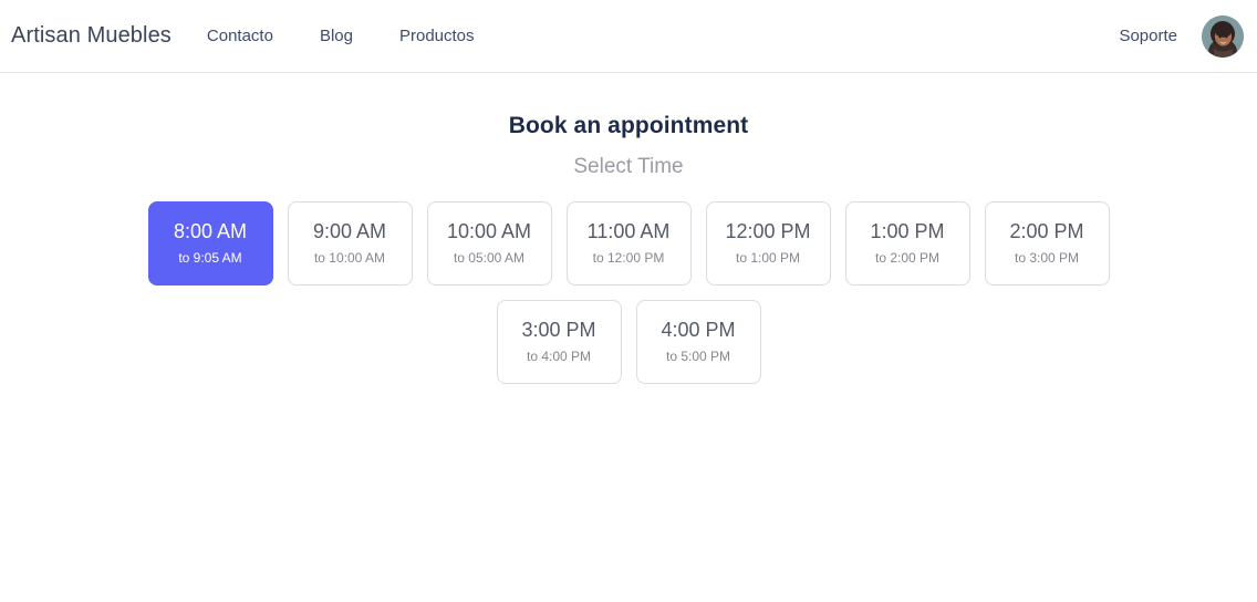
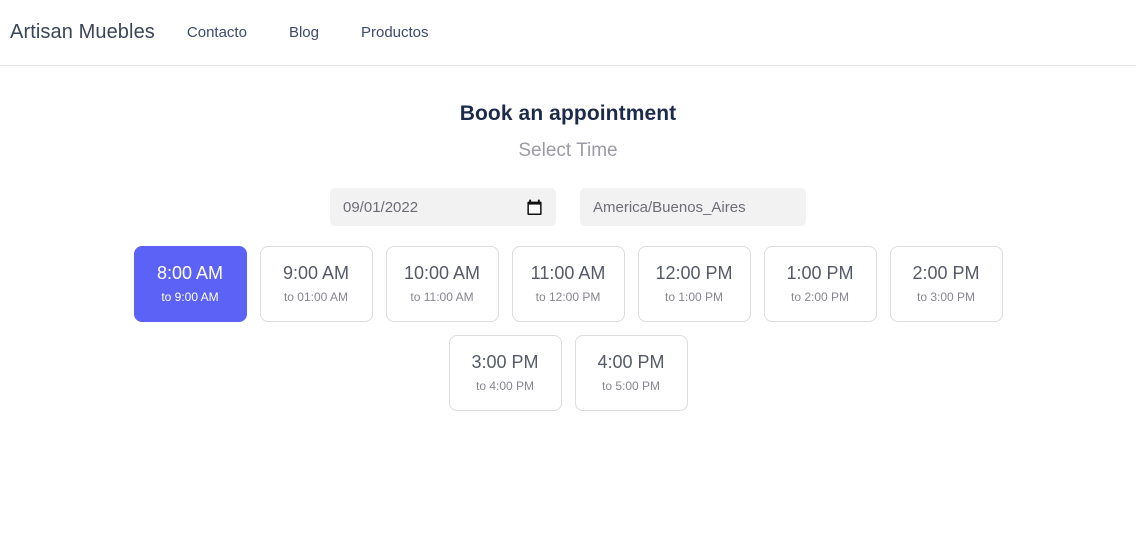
  Artisan Muebles
  Contacto
  Blog
  Productos
- Soporte
  Book an appointment
  Select Time
+ 09/01/2022
+ America/Buenos_Aires
  8:00 AM
- to 9:05 AM
+ to 9:00 AM
  9:00 AM
- to 10:00 AM
+ to 01:00 AM
  10:00 AM
- to 05:00 AM
+ to 11:00 AM
  11:00 AM
  to 12:00 PM
  12:00 PM
  to 1:00 PM
  1:00 PM
  to 2:00 PM
  2:00 PM
  to 3:00 PM
  3:00 PM
  to 4:00 PM
  4:00 PM
  to 5:00 PM
